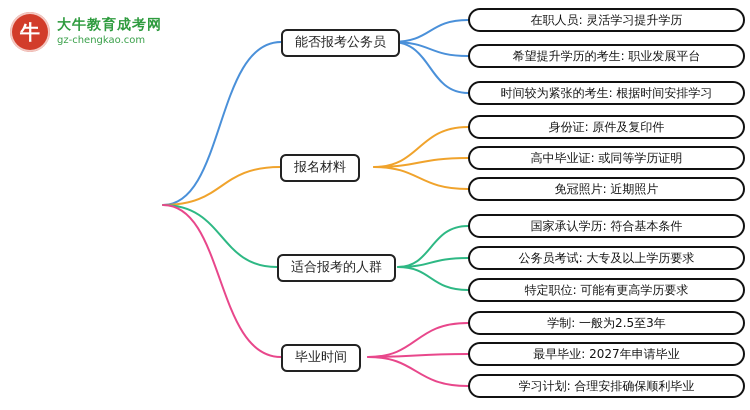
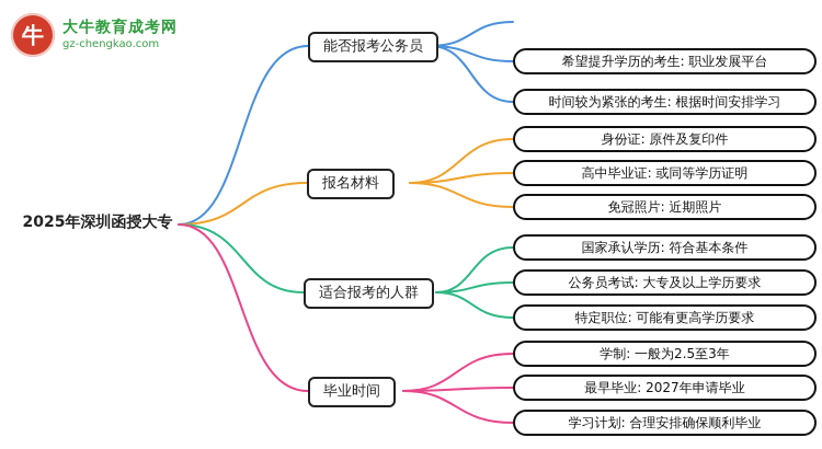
  牛
  大牛教育成考网
  gz-chengkao.com
+ 2025年深圳函授大专
  能否报考公务员
  报名材料
  适合报考的人群
  毕业时间
- 在职人员: 灵活学习提升学历
  希望提升学历的考生: 职业发展平台
  时间较为紧张的考生: 根据时间安排学习
  身份证: 原件及复印件
  高中毕业证: 或同等学历证明
  免冠照片: 近期照片
  国家承认学历: 符合基本条件
  公务员考试: 大专及以上学历要求
  特定职位: 可能有更高学历要求
  学制: 一般为2.5至3年
  最早毕业: 2027年申请毕业
  学习计划: 合理安排确保顺利毕业
